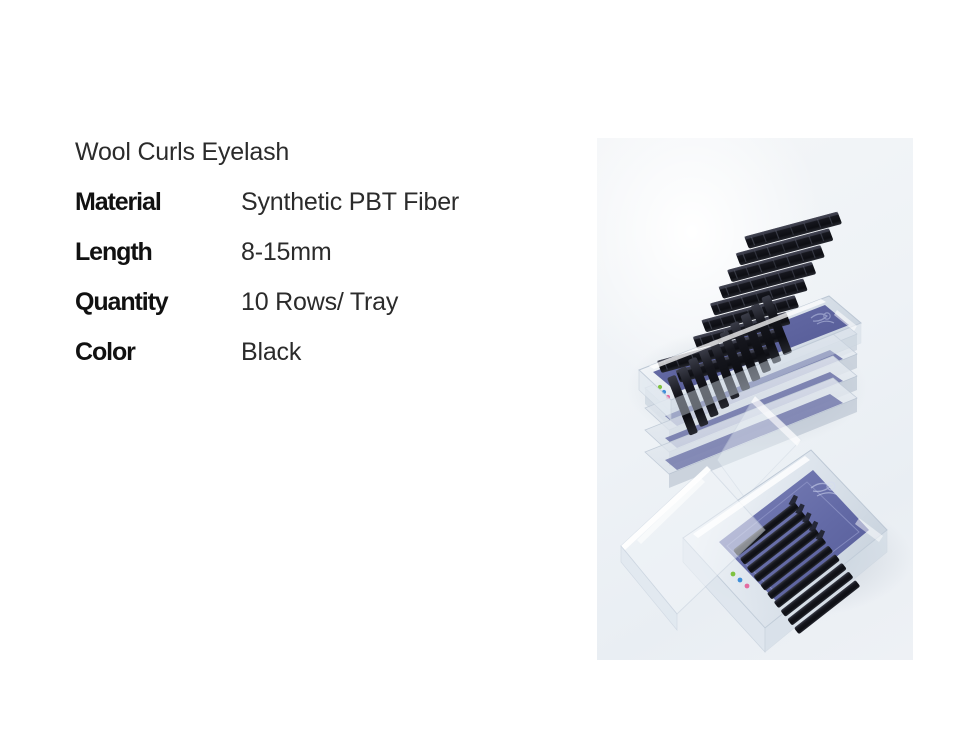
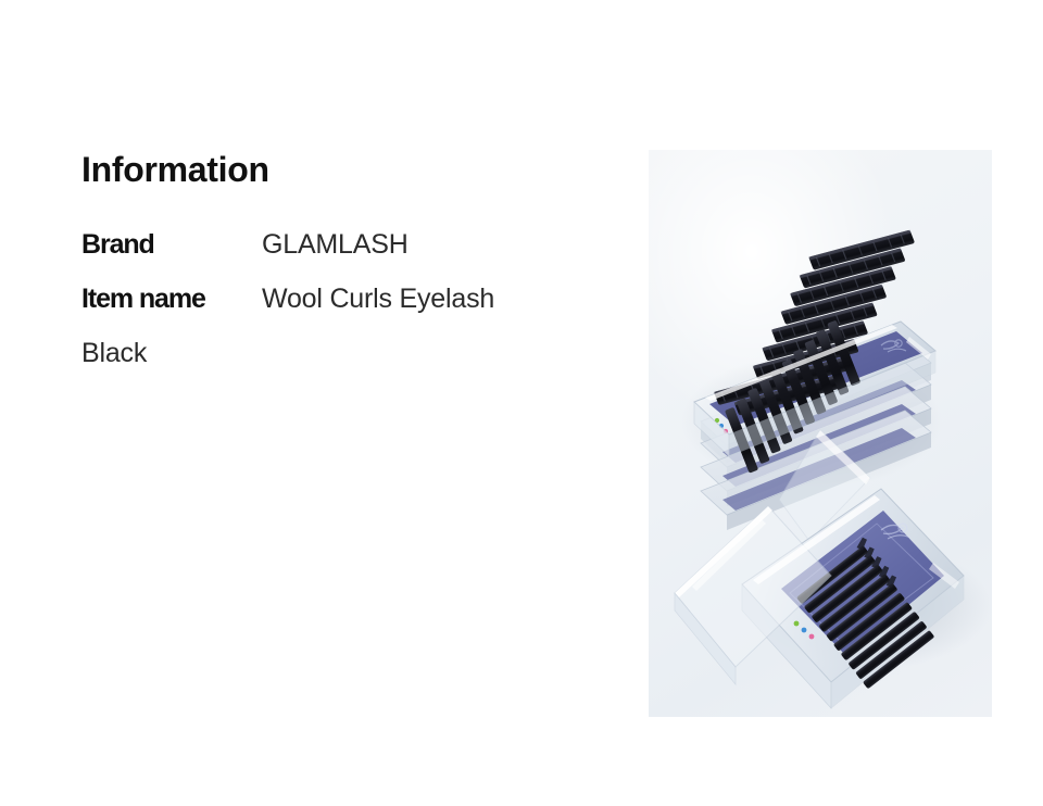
+ Information
+ Brand
+ GLAMLASH
+ Item name
  Wool Curls Eyelash
- Material
- Synthetic PBT Fiber
- Length
- 8-15mm
- Quantity
- 10 Rows/ Tray
- Color
  Black
